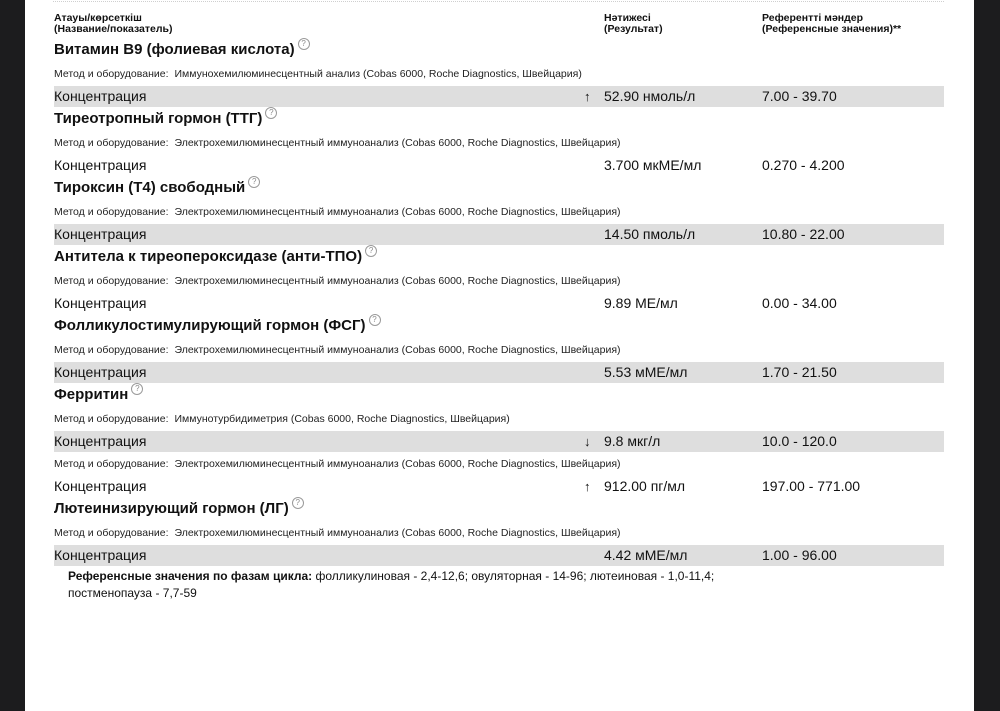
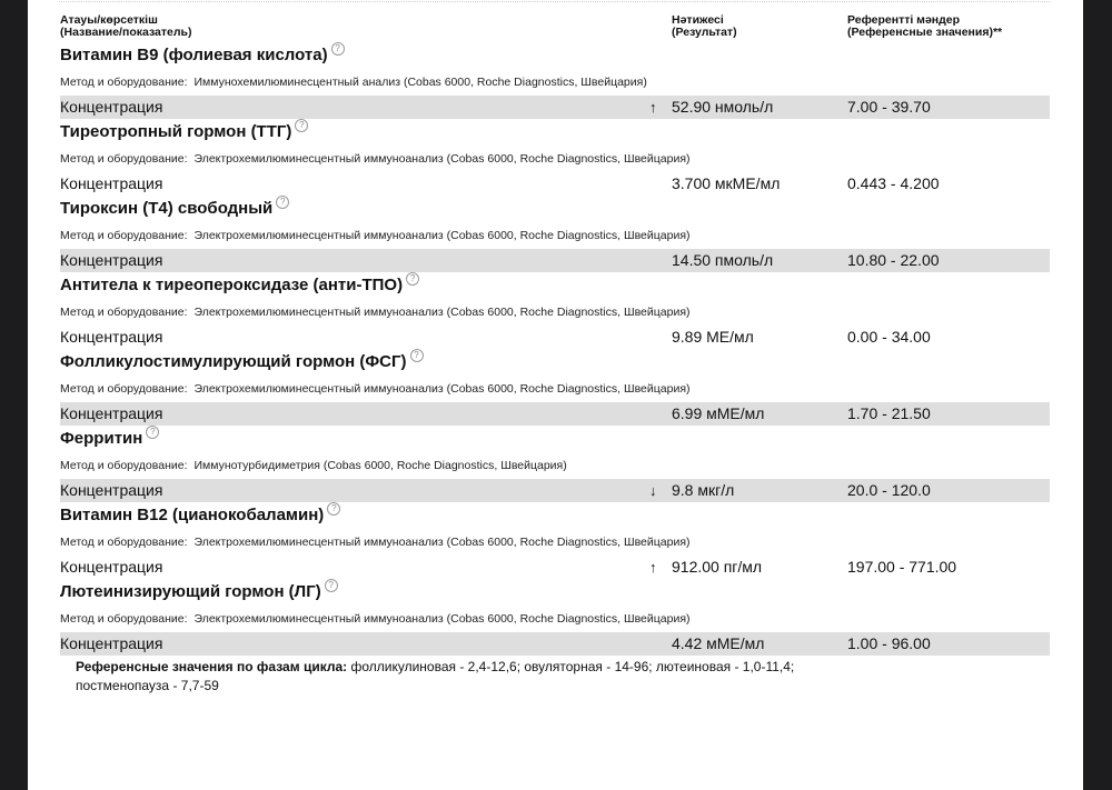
  Атауы/көрсеткіш
  (Название/показатель)
  Нәтижесі
  (Результат)
  Референтті мәндер
  (Референсные значения)**
  Витамин В9 (фолиевая кислота) ?
  Метод и оборудование: Иммунохемилюминесцентный анализ (Cobas 6000, Roche Diagnostics, Швейцария)
  Концентрация
  ↑
  52.90 нмоль/л
  7.00 - 39.70
  Тиреотропный гормон (ТТГ) ?
  Метод и оборудование: Электрохемилюминесцентный иммуноанализ (Cobas 6000, Roche Diagnostics, Швейцария)
  Концентрация
  3.700 мкМЕ/мл
- 0.270 - 4.200
+ 0.443 - 4.200
  Тироксин (Т4) свободный ?
  Метод и оборудование: Электрохемилюминесцентный иммуноанализ (Cobas 6000, Roche Diagnostics, Швейцария)
  Концентрация
  14.50 пмоль/л
  10.80 - 22.00
  Антитела к тиреопероксидазе (анти-ТПО) ?
  Метод и оборудование: Электрохемилюминесцентный иммуноанализ (Cobas 6000, Roche Diagnostics, Швейцария)
  Концентрация
  9.89 МЕ/мл
  0.00 - 34.00
  Фолликулостимулирующий гормон (ФСГ) ?
  Метод и оборудование: Электрохемилюминесцентный иммуноанализ (Cobas 6000, Roche Diagnostics, Швейцария)
  Концентрация
- 5.53 мМЕ/мл
+ 6.99 мМЕ/мл
  1.70 - 21.50
  Ферритин ?
  Метод и оборудование: Иммунотурбидиметрия (Cobas 6000, Roche Diagnostics, Швейцария)
  Концентрация
  ↓
  9.8 мкг/л
- 10.0 - 120.0
+ 20.0 - 120.0
+ Витамин В12 (цианокобаламин) ?
  Метод и оборудование: Электрохемилюминесцентный иммуноанализ (Cobas 6000, Roche Diagnostics, Швейцария)
  Концентрация
  ↑
  912.00 пг/мл
  197.00 - 771.00
  Лютеинизирующий гормон (ЛГ) ?
  Метод и оборудование: Электрохемилюминесцентный иммуноанализ (Cobas 6000, Roche Diagnostics, Швейцария)
  Концентрация
  4.42 мМЕ/мл
  1.00 - 96.00
  Референсные значения по фазам цикла: фолликулиновая - 2,4-12,6; овуляторная - 14-96; лютеиновая - 1,0-11,4; постменопауза - 7,7-59
